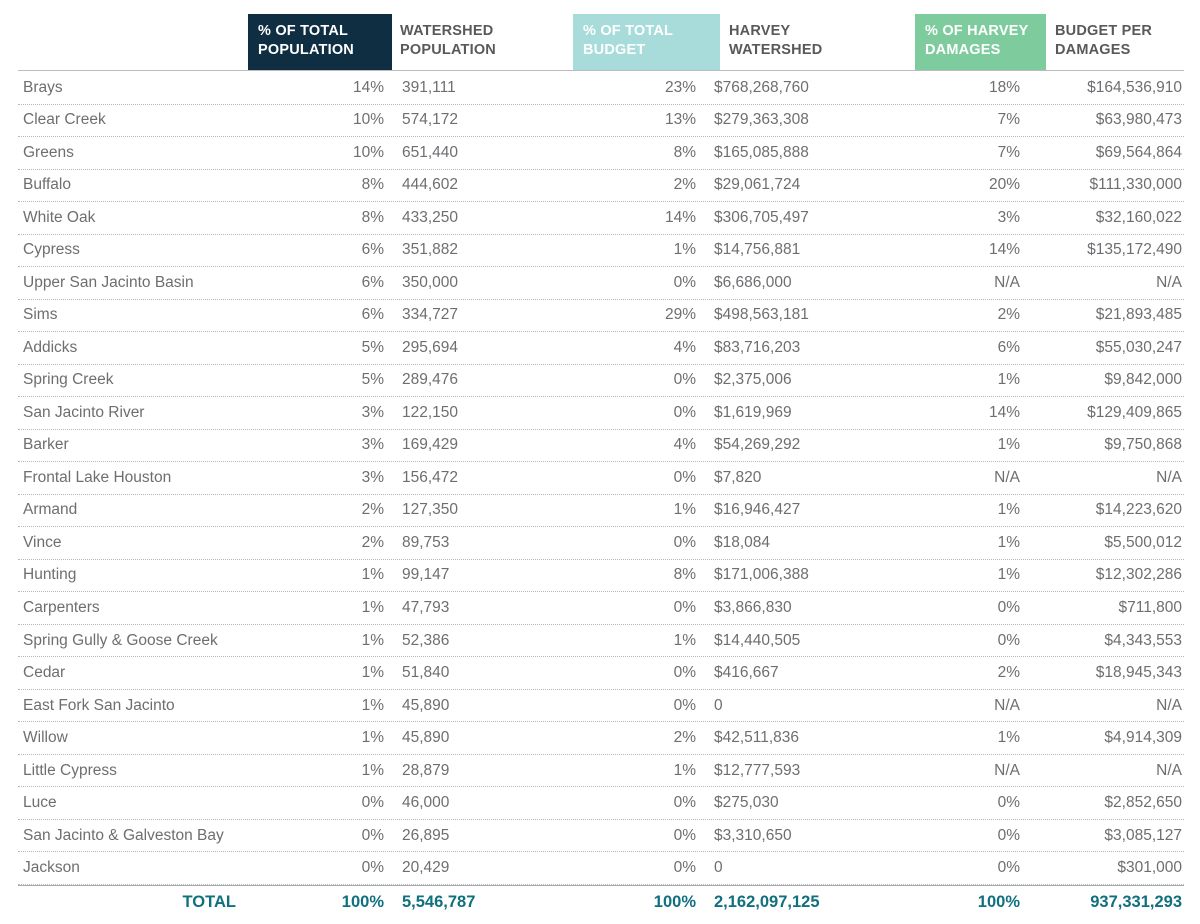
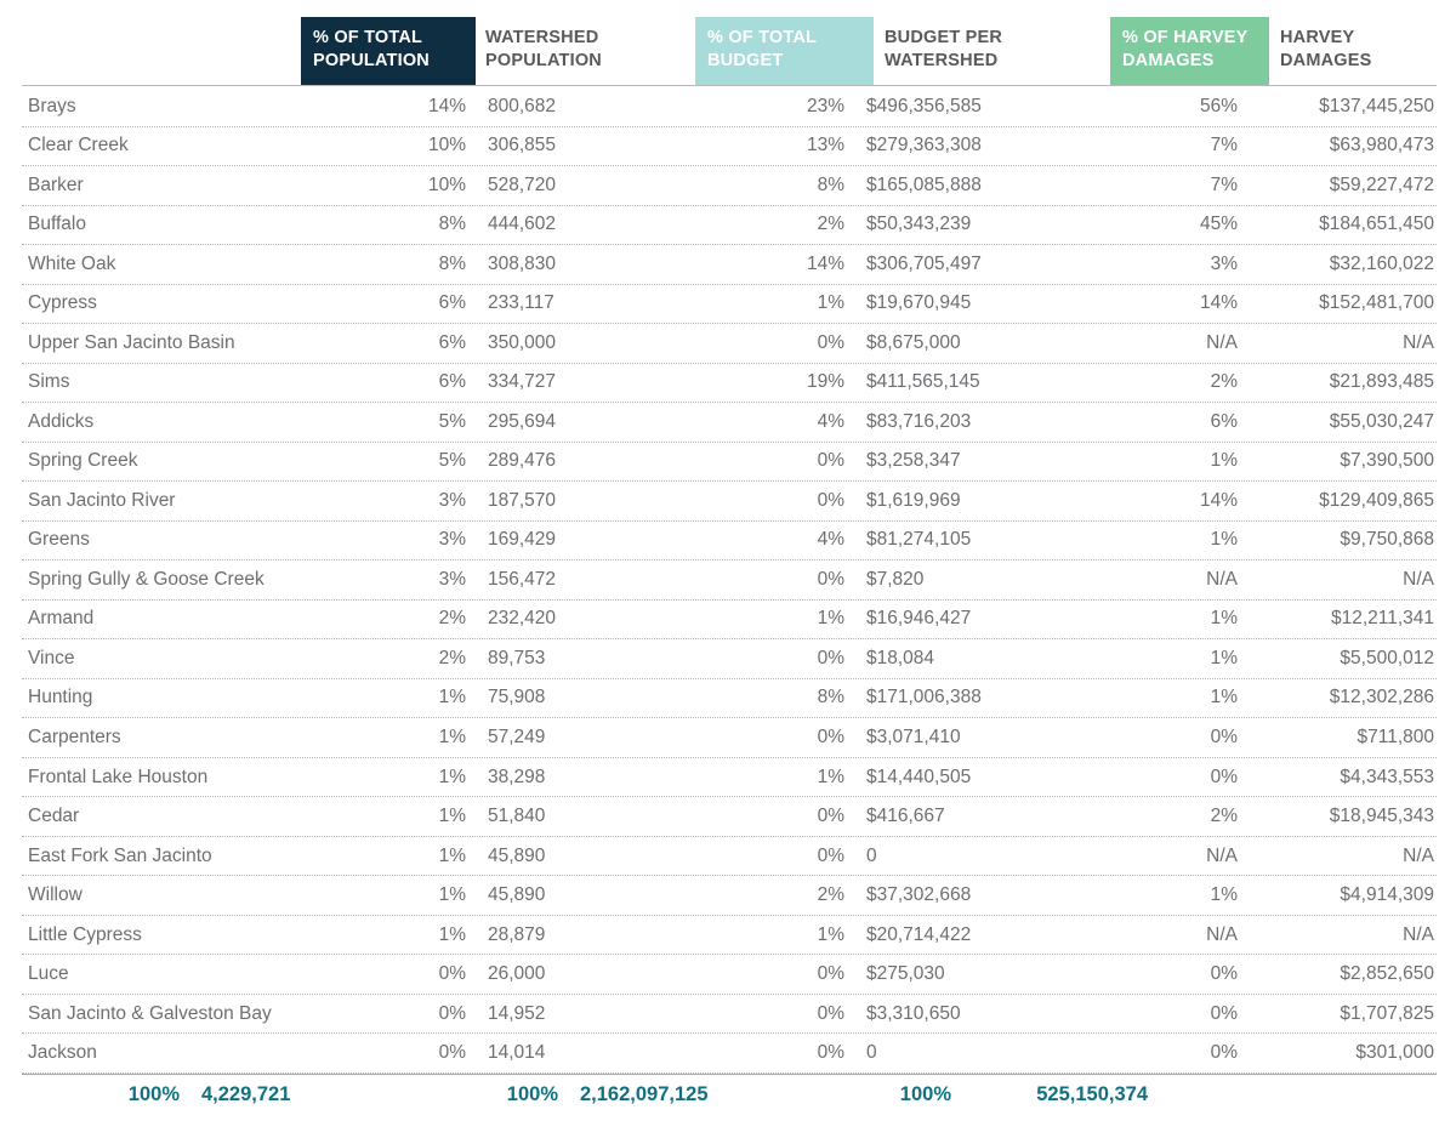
  % OF TOTAL
  POPULATION
  WATERSHED
  POPULATION
  % OF TOTAL
  BUDGET
- HARVEY
+ BUDGET PER
  WATERSHED
  % OF HARVEY
  DAMAGES
- BUDGET PER
+ HARVEY
  DAMAGES
  Brays
  14%
- 391,111
+ 800,682
  23%
- $768,268,760
+ $496,356,585
- 18%
+ 56%
- $164,536,910
+ $137,445,250
  Clear Creek
  10%
- 574,172
+ 306,855
  13%
  $279,363,308
  7%
  $63,980,473
- Greens
+ Barker
  10%
- 651,440
+ 528,720
  8%
  $165,085,888
  7%
- $69,564,864
+ $59,227,472
  Buffalo
  8%
  444,602
  2%
- $29,061,724
+ $50,343,239
- 20%
+ 45%
- $111,330,000
+ $184,651,450
  White Oak
  8%
- 433,250
+ 308,830
  14%
  $306,705,497
  3%
  $32,160,022
  Cypress
  6%
- 351,882
+ 233,117
  1%
- $14,756,881
+ $19,670,945
  14%
- $135,172,490
+ $152,481,700
  Upper San Jacinto Basin
  6%
  350,000
  0%
- $6,686,000
+ $8,675,000
  N/A
  N/A
  Sims
  6%
  334,727
- 29%
+ 19%
- $498,563,181
+ $411,565,145
  2%
  $21,893,485
  Addicks
  5%
  295,694
  4%
  $83,716,203
  6%
  $55,030,247
  Spring Creek
  5%
  289,476
  0%
- $2,375,006
+ $3,258,347
  1%
- $9,842,000
+ $7,390,500
  San Jacinto River
  3%
- 122,150
+ 187,570
  0%
  $1,619,969
  14%
  $129,409,865
- Barker
+ Greens
  3%
  169,429
  4%
- $54,269,292
+ $81,274,105
  1%
  $9,750,868
- Frontal Lake Houston
+ Spring Gully & Goose Creek
  3%
  156,472
  0%
  $7,820
  N/A
  N/A
  Armand
  2%
- 127,350
+ 232,420
  1%
  $16,946,427
  1%
- $14,223,620
+ $12,211,341
  Vince
  2%
  89,753
  0%
  $18,084
  1%
  $5,500,012
  Hunting
  1%
- 99,147
+ 75,908
  8%
  $171,006,388
  1%
  $12,302,286
  Carpenters
  1%
- 47,793
+ 57,249
  0%
- $3,866,830
+ $3,071,410
  0%
  $711,800
- Spring Gully & Goose Creek
+ Frontal Lake Houston
  1%
- 52,386
+ 38,298
  1%
  $14,440,505
  0%
  $4,343,553
  Cedar
  1%
  51,840
  0%
  $416,667
  2%
  $18,945,343
  East Fork San Jacinto
  1%
  45,890
  0%
  0
  N/A
  N/A
  Willow
  1%
  45,890
  2%
- $42,511,836
+ $37,302,668
  1%
  $4,914,309
  Little Cypress
  1%
  28,879
  1%
- $12,777,593
+ $20,714,422
  N/A
  N/A
  Luce
  0%
- 46,000
+ 26,000
  0%
  $275,030
  0%
  $2,852,650
  San Jacinto & Galveston Bay
  0%
- 26,895
+ 14,952
  0%
  $3,310,650
  0%
- $3,085,127
+ $1,707,825
  Jackson
  0%
- 20,429
+ 14,014
  0%
  0
  0%
  $301,000
- TOTAL
  100%
- 5,546,787
+ 4,229,721
  100%
  2,162,097,125
  100%
- 937,331,293
+ 525,150,374
